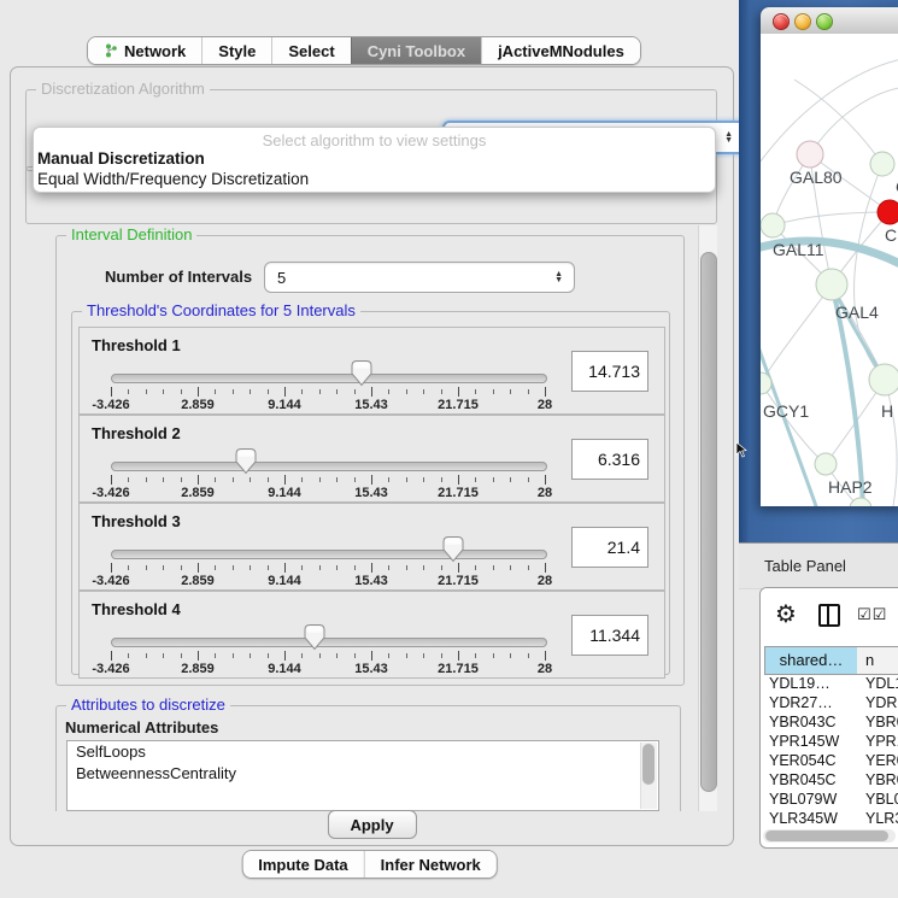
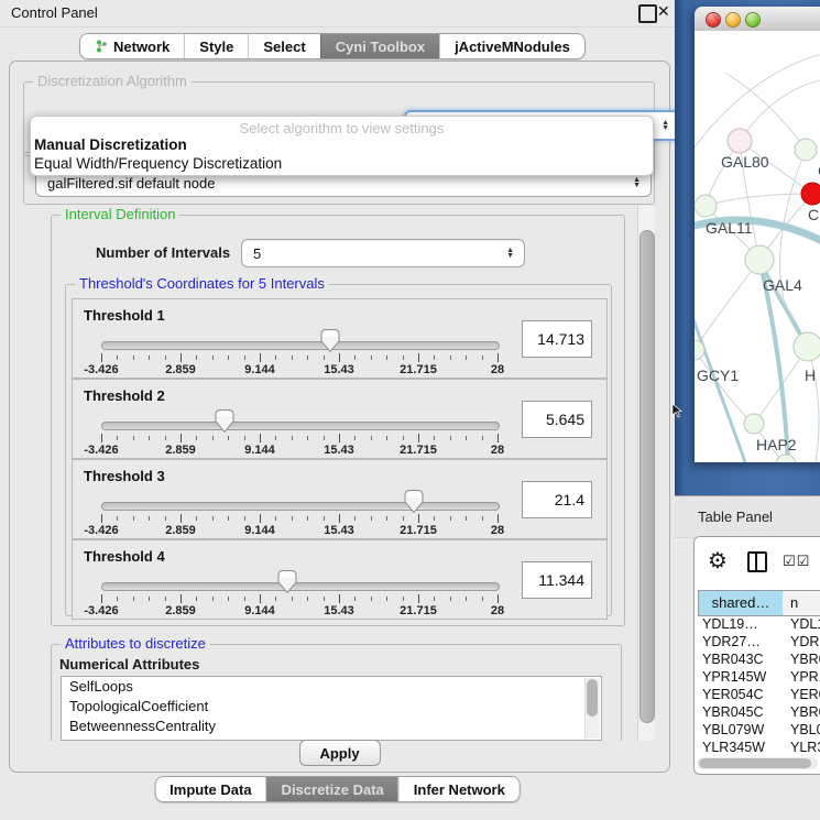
+ Control Panel
+ ✕
  Network
  Style
  Select
  Cyni Toolbox
  jActiveMNodules
  Discretization Algorithm
  Select algorithm to view settings
  Manual Discretization
  Equal Width/Frequency Discretization
+ galFiltered.sif default node
  Interval Definition
  Number of Intervals
  5
  Threshold's Coordinates for 5 Intervals
  Threshold 1
  -3.426
  2.859
  9.144
  15.43
  21.715
  28
  14.713
  Threshold 2
  -3.426
  2.859
  9.144
  15.43
  21.715
  28
- 6.316
+ 5.645
  Threshold 3
  -3.426
  2.859
  9.144
  15.43
  21.715
  28
  21.4
  Threshold 4
  -3.426
  2.859
  9.144
  15.43
  21.715
  28
  11.344
  Attributes to discretize
  Numerical Attributes
  SelfLoops
+ TopologicalCoefficient
  BetweennessCentrality
  Apply
  Impute Data
+ Discretize Data
  Infer Network
  GAL80
  C
  GAL11
  GAL4
  GCY1
  H
  HAP2
  Table Panel
  ⚙
  ☑☑
  shared…
  n
  YDL19…
  YDL
  YDR27…
  YDR
  YBR043C
  YBR
  YPR145W
  YPR
  YER054C
  YER
  YBR045C
  YBR
  YBL079W
  YBL
  YLR345W
  YLR
